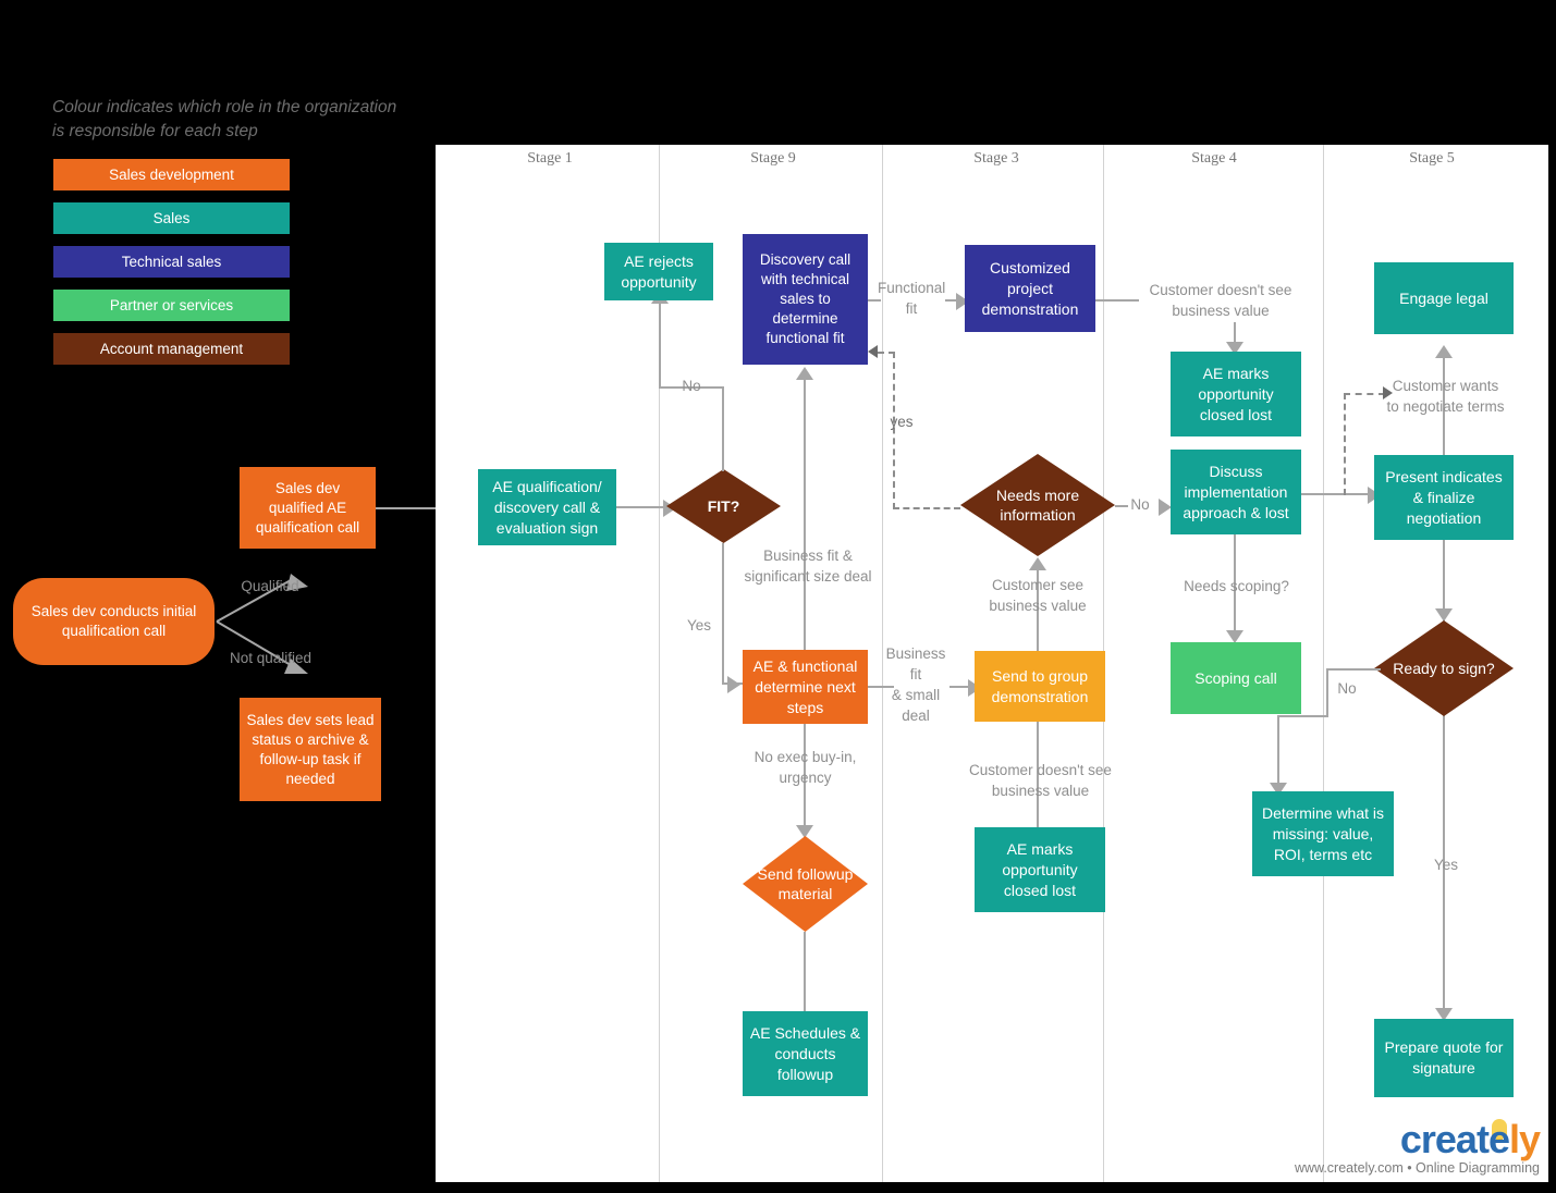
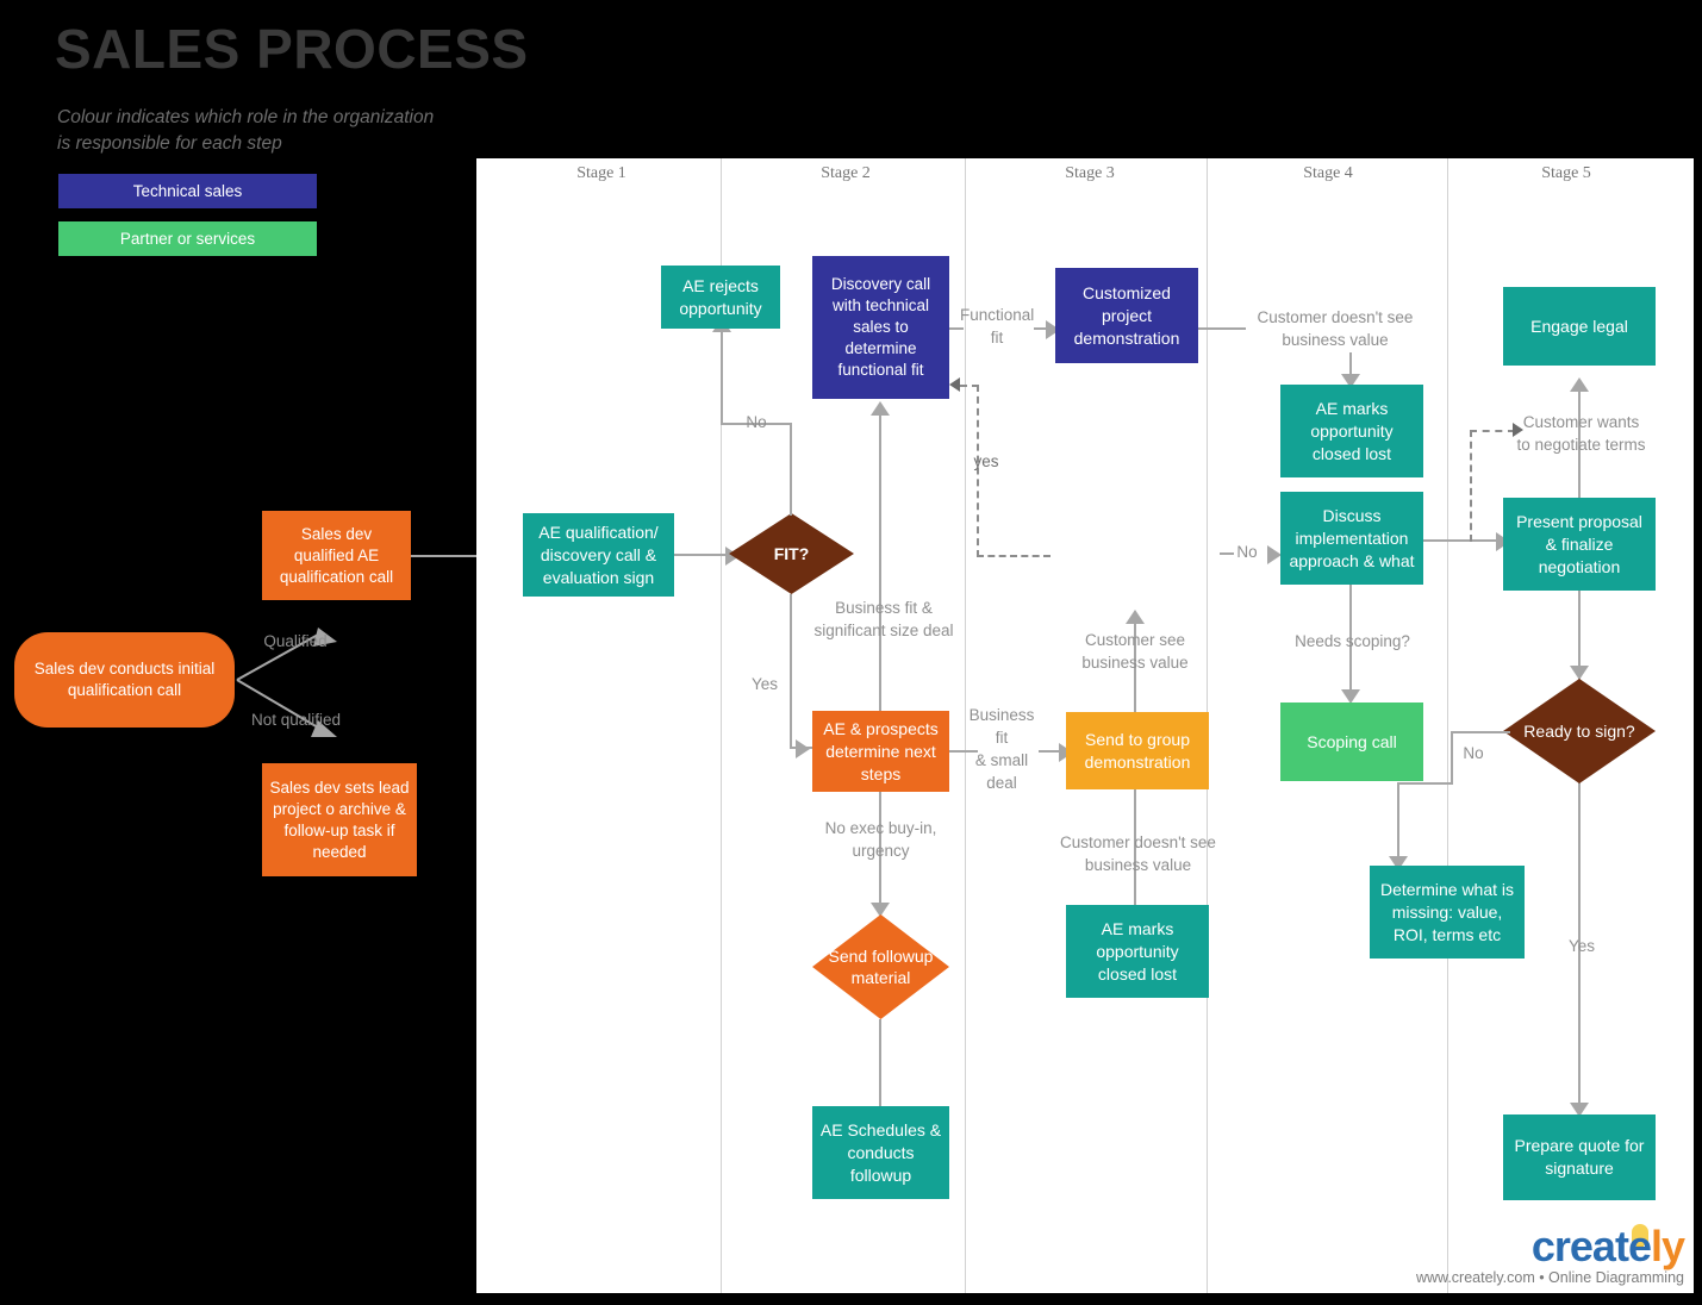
+ SALES PROCESS
  Colour indicates which role in the organization is responsible for each step
- Sales development
- Sales
  Technical sales
  Partner or services
- Account management
  Sales dev conducts initial qualification call
  Sales dev qualified AE qualification call
- Sales dev sets lead status o archive & follow-up task if needed
+ Sales dev sets lead project o archive & follow-up task if needed
  Qualified
  Not qualified
  Stage 1
- Stage 9
+ Stage 2
  Stage 3
  Stage 4
  Stage 5
  AE qualification/ discovery call & evaluation sign
  FIT?
  No
  AE rejects opportunity
  Yes
  Discovery call with technical sales to determine functional fit
  Business fit &
  significant size deal
- AE & functional determine next steps
+ AE & prospects determine next steps
  Business
  fit
  & small
  deal
  No exec buy-in,
  urgency
  Send followup material
  AE Schedules & conducts followup
  Functional
  fit
  Customized project demonstration
  yes
- Needs more information
  Customer see
  business value
  No
  Send to group demonstration
  Customer doesn't see
  business value
  AE marks opportunity closed lost
  Customer doesn't see
  business value
  AE marks opportunity closed lost
- Discuss implementation approach & lost
+ Discuss implementation approach & what
  Needs scoping?
  Scoping call
  Engage legal
  Customer wants
  to negotiate terms
- Present indicates & finalize negotiation
+ Present proposal & finalize negotiation
  Ready to sign?
  No
  Determine what is missing: value, ROI, terms etc
  Yes
  Prepare quote for signature
  creately
  www.creately.com • Online Diagramming
